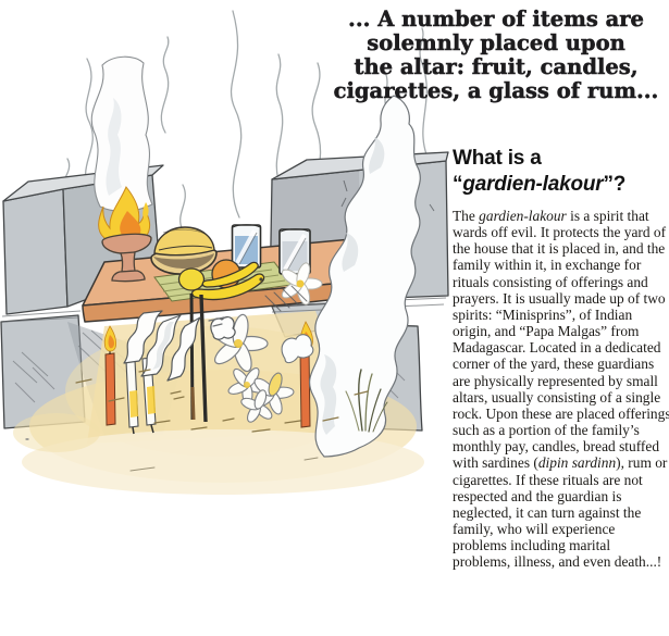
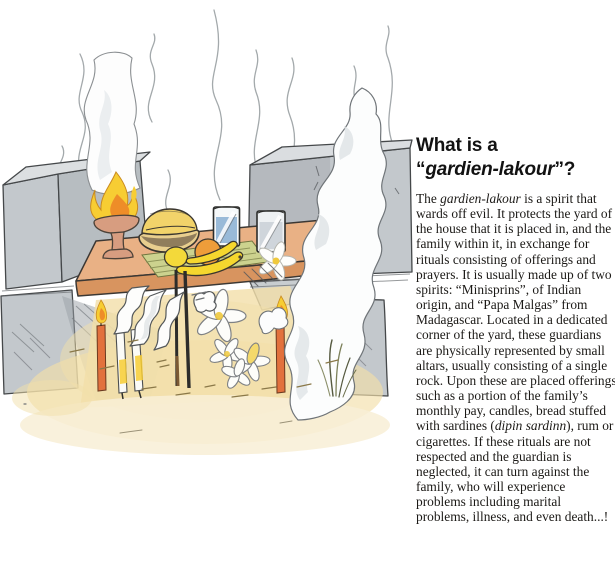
- ... A number of items are
- solemnly placed upon
- the altar: fruit, candles,
- cigarettes, a glass of rum...
  What is a
  “gardien-lakour”?
  The gardien-lakour is a spirit that wards off evil. It protects the yard of the house that it is placed in, and the family within it, in exchange for rituals consisting of offerings and prayers. It is usually made up of two spirits: “Minisprins”, of Indian origin, and “Papa Malgas” from Madagascar. Located in a dedicated corner of the yard, these guardians are physically represented by small altars, usually consisting of a single rock. Upon these are placed offerings such as a portion of the family’s monthly pay, candles, bread stuffed with sardines (dipin sardinn), rum or cigarettes. If these rituals are not respected and the guardian is neglected, it can turn against the family, who will experience problems including marital problems, illness, and even death...!
